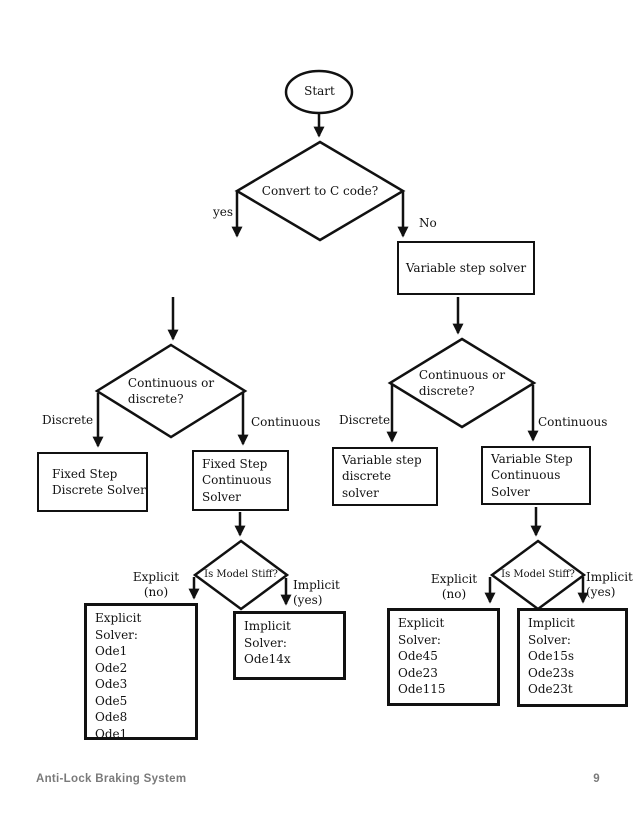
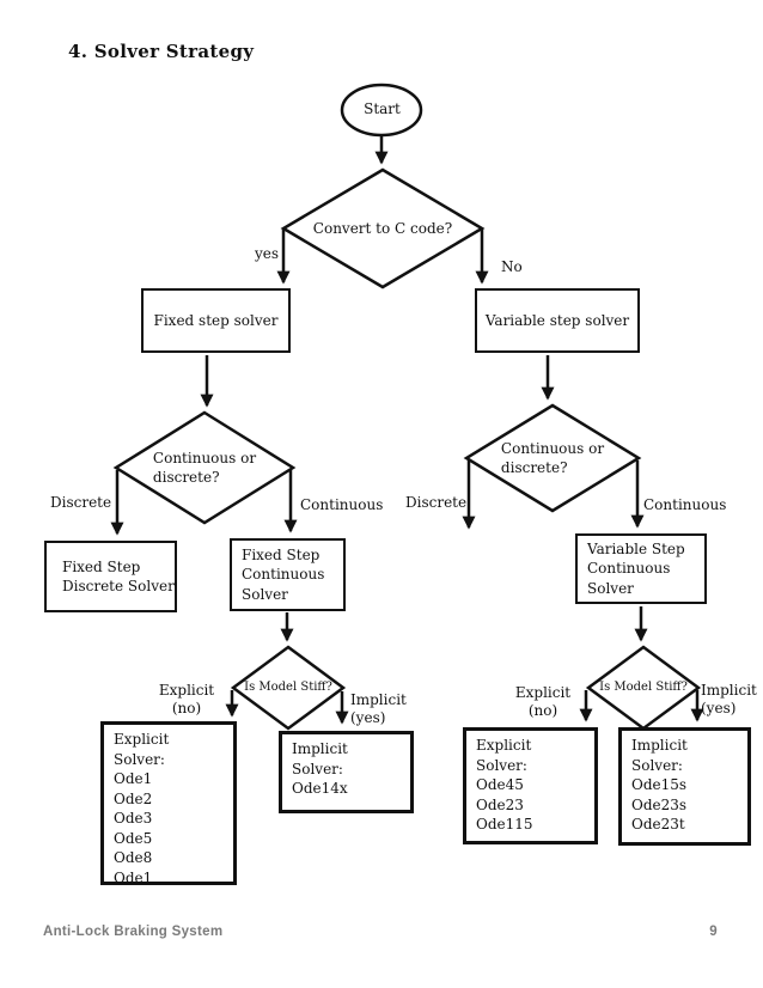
+ 4. Solver Strategy
  Start
  Convert to C code?
  yes
  No
+ Fixed step solver
  Variable step solver
  Continuous or
  discrete?
  Continuous or
  discrete?
  Discrete
  Continuous
  Discrete
  Continuous
  Fixed Step
  Discrete Solver
  Fixed Step
  Continuous
  Solver
- Variable step
- discrete
- solver
  Variable Step
  Continuous
  Solver
  Is Model Stiff?
  Is Model Stiff?
  Explicit
  (no)
  Implicit
  (yes)
  Explicit
  (no)
  Implicit
  (yes)
  Explicit Solver:
  Ode1
  Ode2
  Ode3
  Ode5
  Ode8
  Ode1
  Implicit Solver:
  Ode14x
  Explicit Solver:
  Ode45
  Ode23
  Ode115
  Implicit Solver:
  Ode15s
  Ode23s
  Ode23t
  Anti-Lock Braking System
  9
